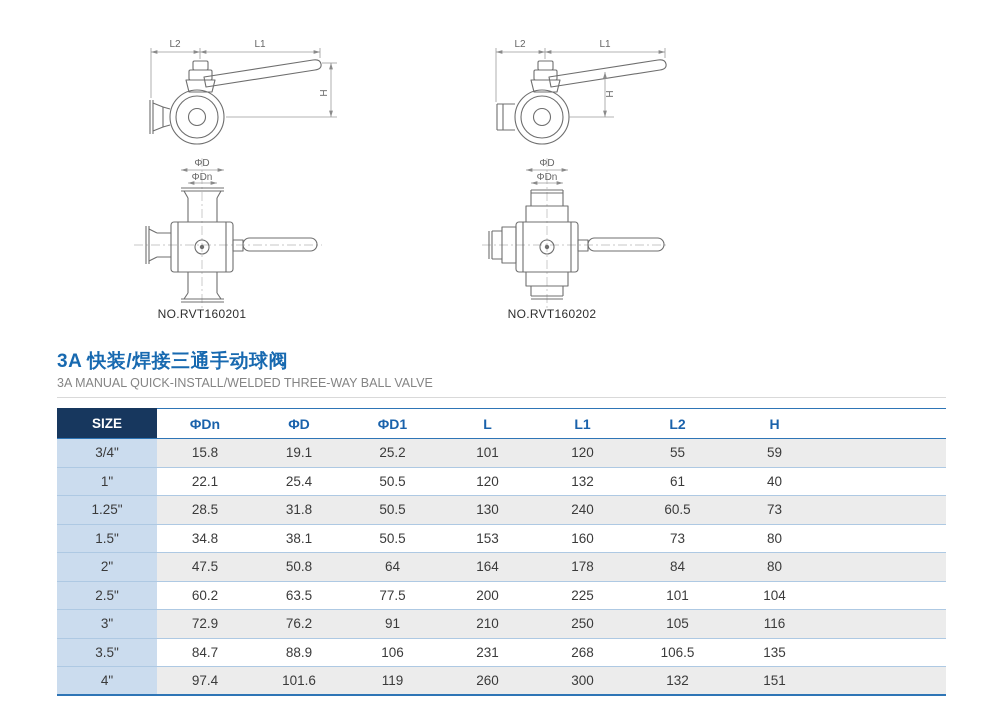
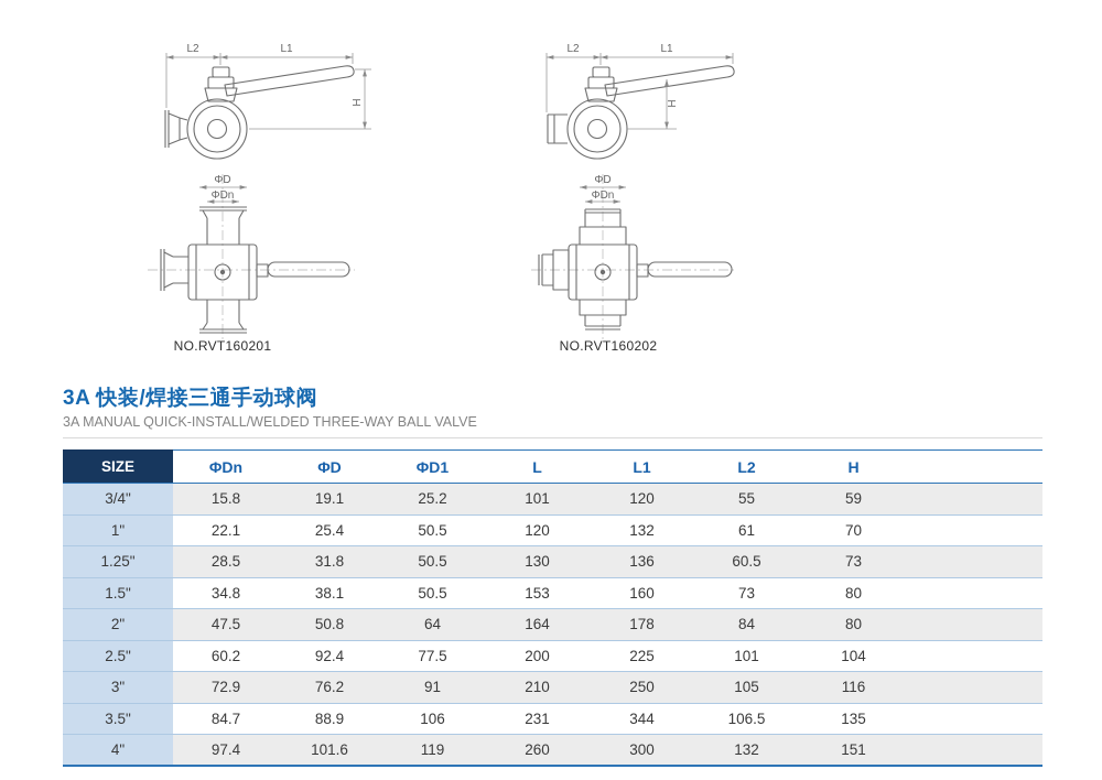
  L2
  L1
  ΦD
  ΦDn
  NO.RVT160201
  L2
  L1
  ΦD
  ΦDn
  NO.RVT160202
  3A 快装/焊接三通手动球阀
  3A MANUAL QUICK-INSTALL/WELDED THREE-WAY BALL VALVE
  SIZE	ΦDn	ΦD	ΦD1	L	L1	L2	H
  3/4"	15.8	19.1	25.2	101	120	55	59
- 1"	22.1	25.4	50.5	120	132	61	40
+ 1"	22.1	25.4	50.5	120	132	61	70
- 1.25"	28.5	31.8	50.5	130	240	60.5	73
+ 1.25"	28.5	31.8	50.5	130	136	60.5	73
  1.5"	34.8	38.1	50.5	153	160	73	80
  2"	47.5	50.8	64	164	178	84	80
- 2.5"	60.2	63.5	77.5	200	225	101	104
+ 2.5"	60.2	92.4	77.5	200	225	101	104
  3"	72.9	76.2	91	210	250	105	116
- 3.5"	84.7	88.9	106	231	268	106.5	135
+ 3.5"	84.7	88.9	106	231	344	106.5	135
  4"	97.4	101.6	119	260	300	132	151
